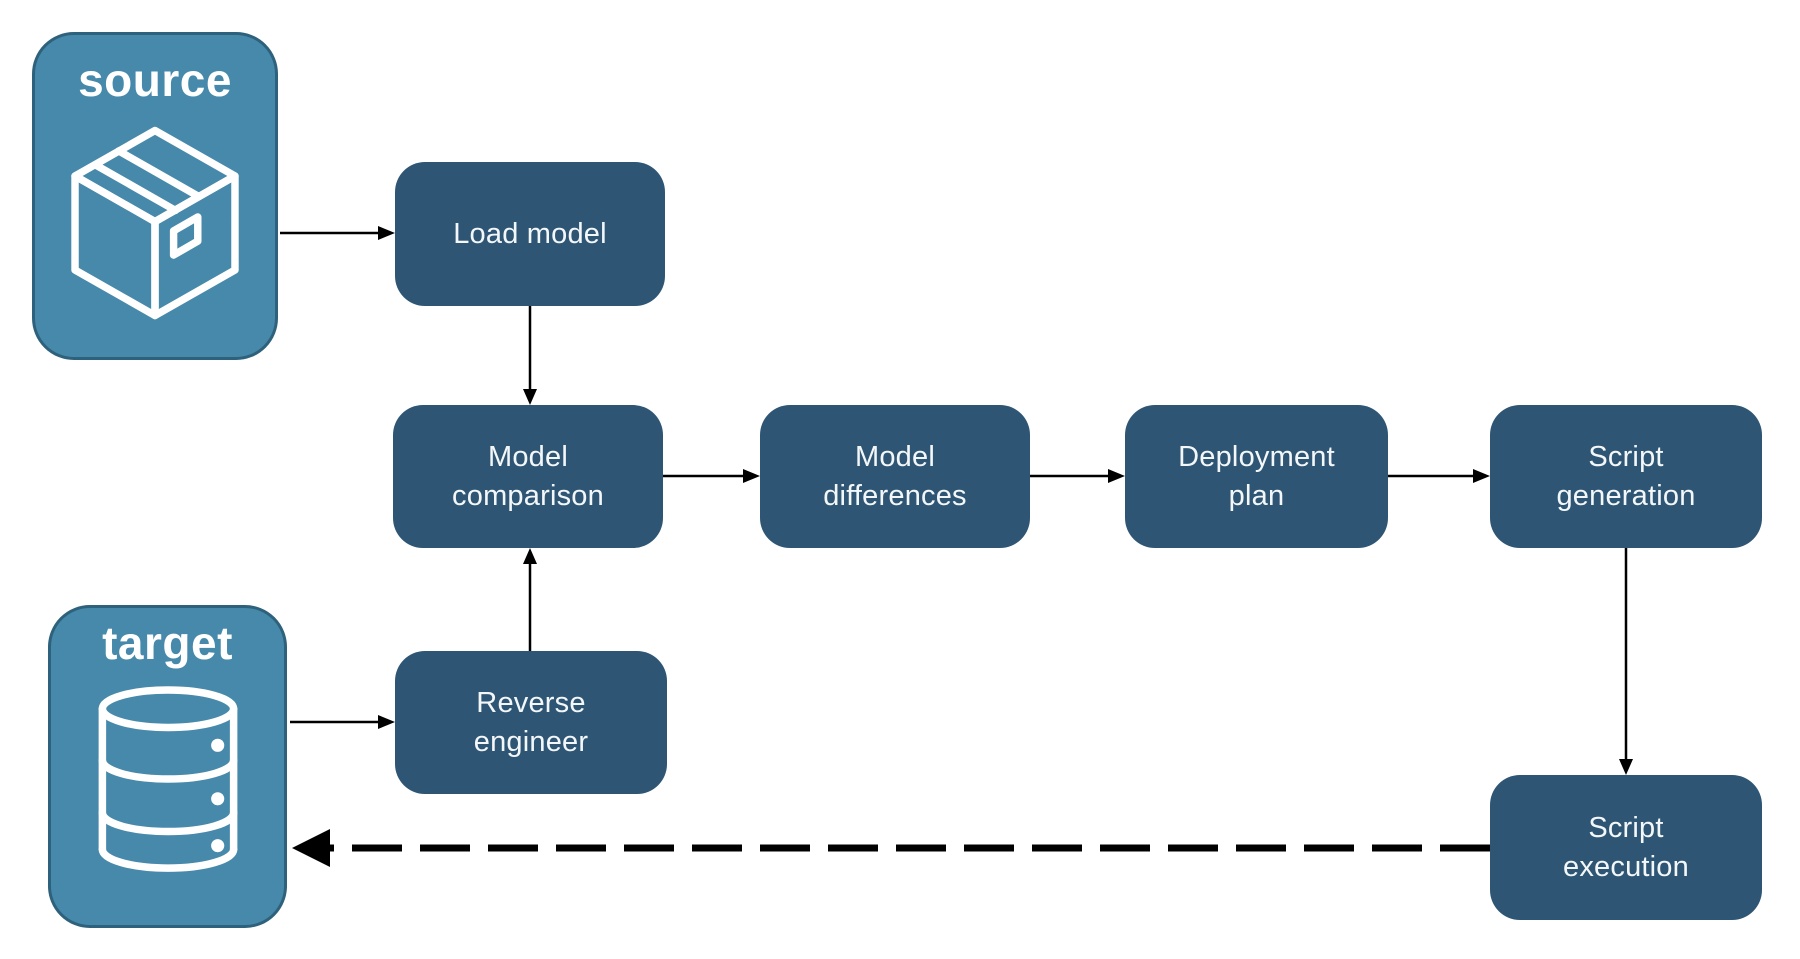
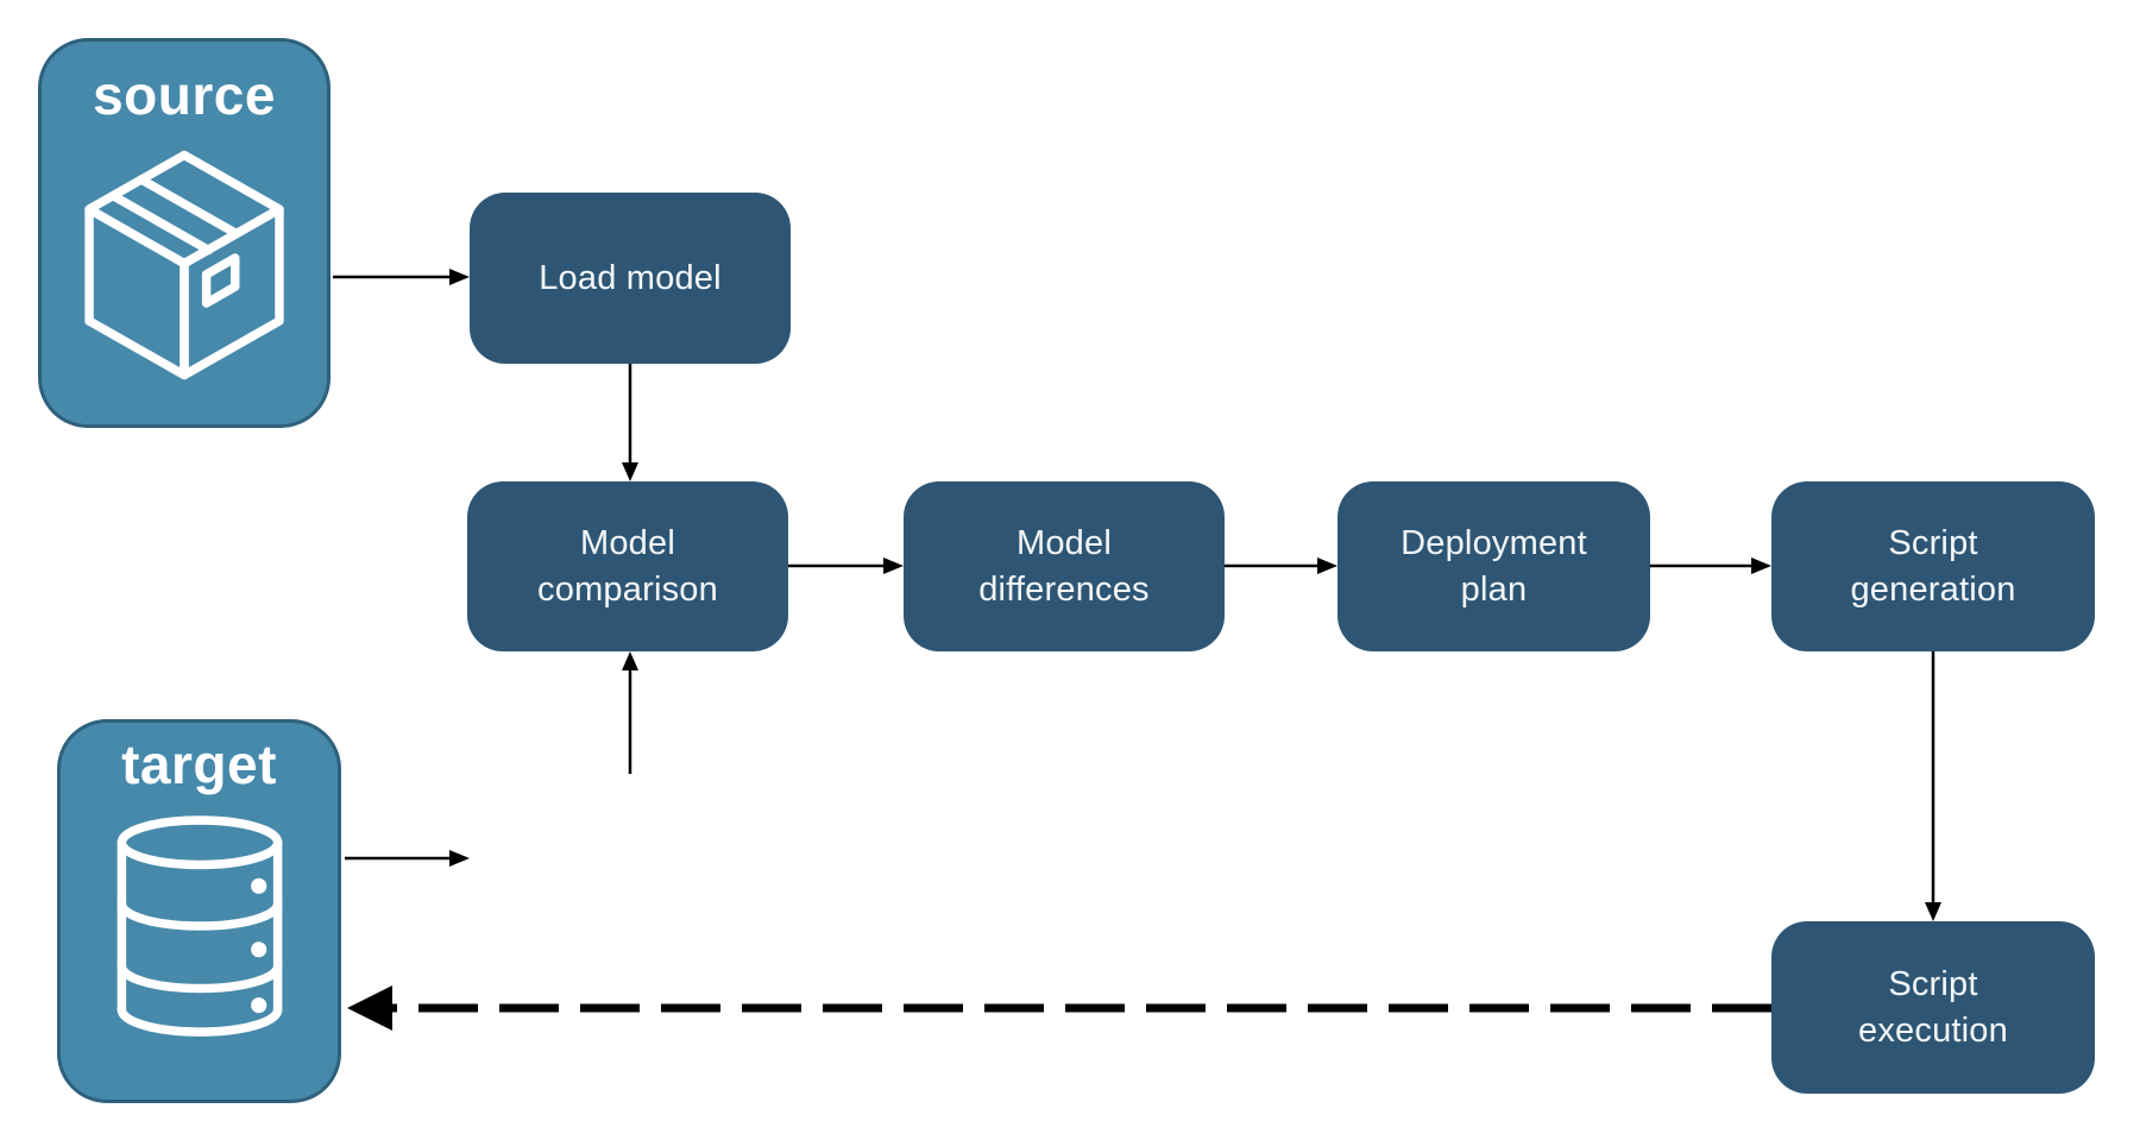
  source
  target
  Load model
  Model
  comparison
  Model
  differences
  Deployment
  plan
  Script
  generation
- Reverse
- engineer
  Script
  execution
